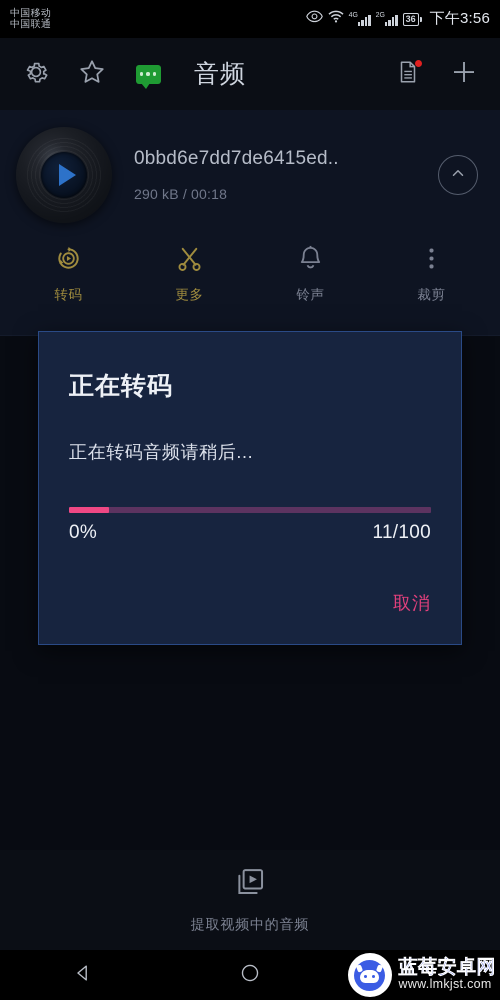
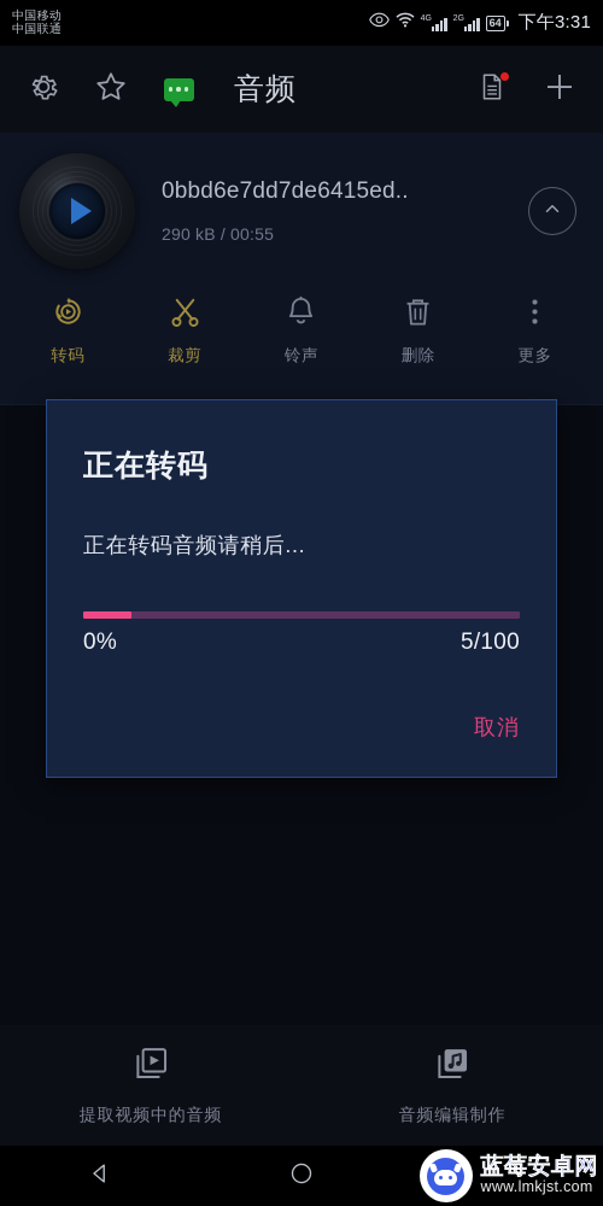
  中国移动
  中国联通
- 36
+ 64
- 下午3:56
+ 下午3:31
  音频
  0bbd6e7dd7de6415ed..
- 290 kB / 00:18
+ 290 kB / 00:55
  转码
- 更多
+ 裁剪
  铃声
+ 删除
- 裁剪
+ 更多
  正在转码
  正在转码音频请稍后...
  0%
- 11/100
+ 5/100
  取消
  提取视频中的音频
+ 音频编辑制作
  蓝莓安卓网
  www.lmkjst.com
